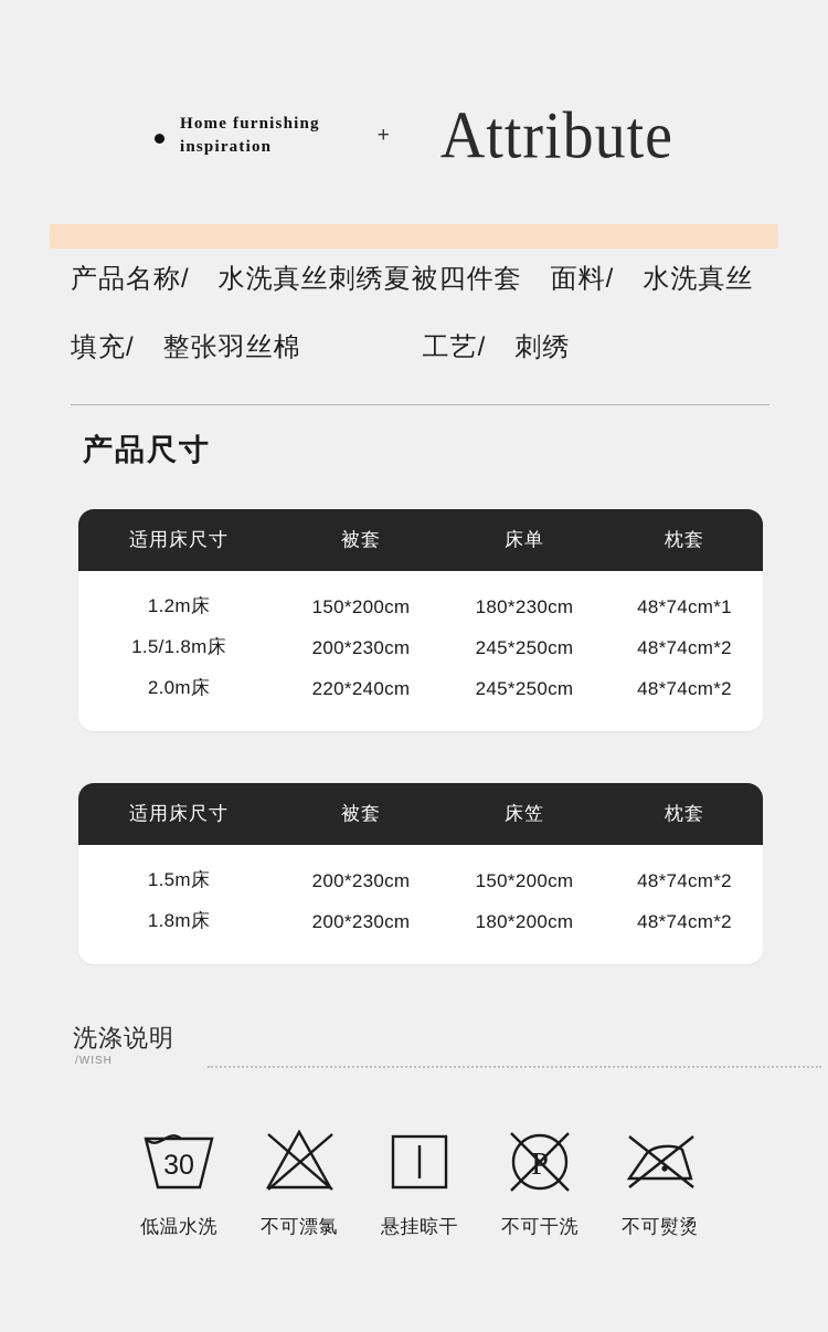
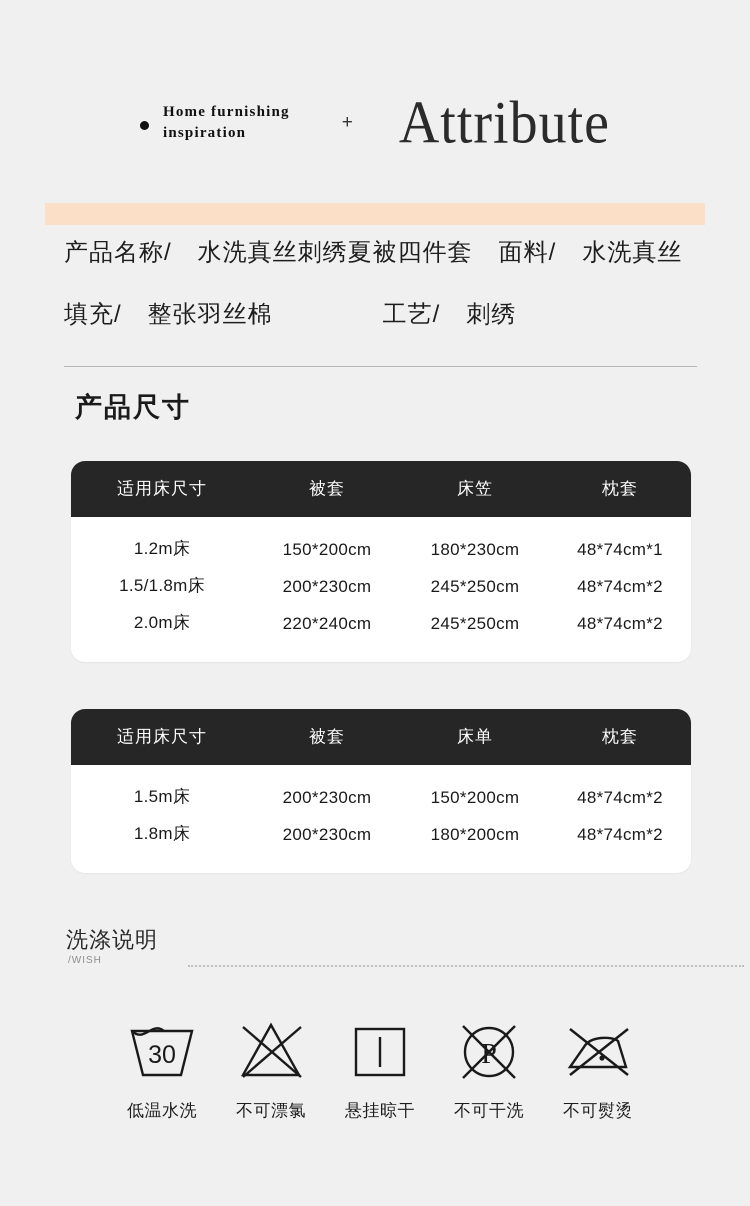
  Home furnishing
  inspiration
  +
  Attribute
  产品名称/
  水洗真丝刺绣夏被四件套
  面料/
  水洗真丝
  填充/
  整张羽丝棉
  工艺/
  刺绣
  产品尺寸
  适用床尺寸
  被套
- 床单
+ 床笠
  枕套
  1.2m床
  150*200cm
  180*230cm
  48*74cm*1
  1.5/1.8m床
  200*230cm
  245*250cm
  48*74cm*2
  2.0m床
  220*240cm
  245*250cm
  48*74cm*2
  适用床尺寸
  被套
- 床笠
+ 床单
  枕套
  1.5m床
  200*230cm
  150*200cm
  48*74cm*2
  1.8m床
  200*230cm
  180*200cm
  48*74cm*2
  洗涤说明
  /WISH
  30
  低温水洗
  不可漂氯
  悬挂晾干
  P
  不可干洗
  不可熨烫
